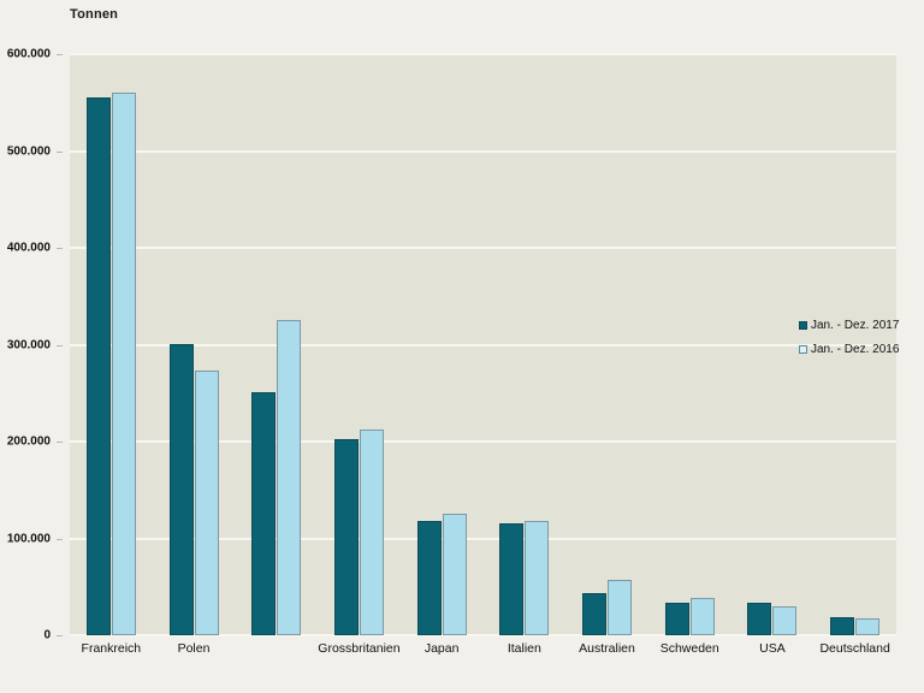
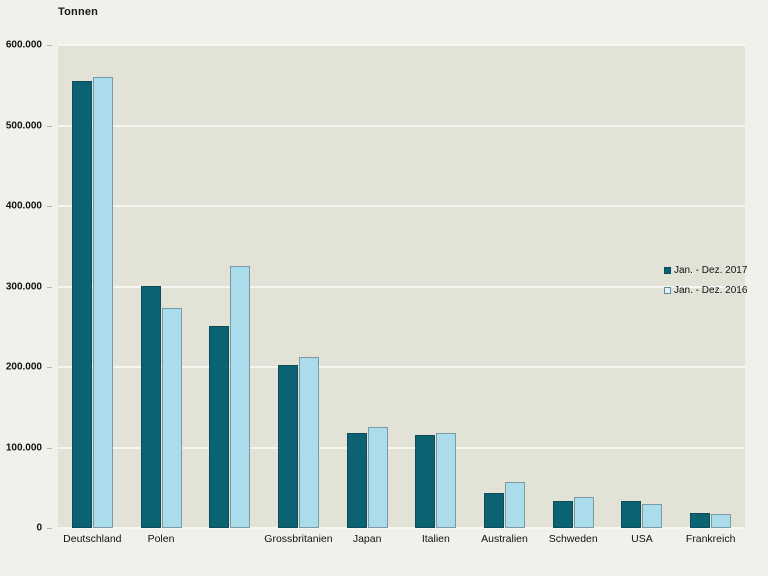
  Tonnen
  0
  100.000
  200.000
  300.000
  400.000
  500.000
  600.000
- Frankreich
+ Deutschland
  Polen
  Grossbritanien
  Japan
  Italien
  Australien
  Schweden
  USA
- Deutschland
+ Frankreich
  Jan. - Dez. 2017
  Jan. - Dez. 2016
